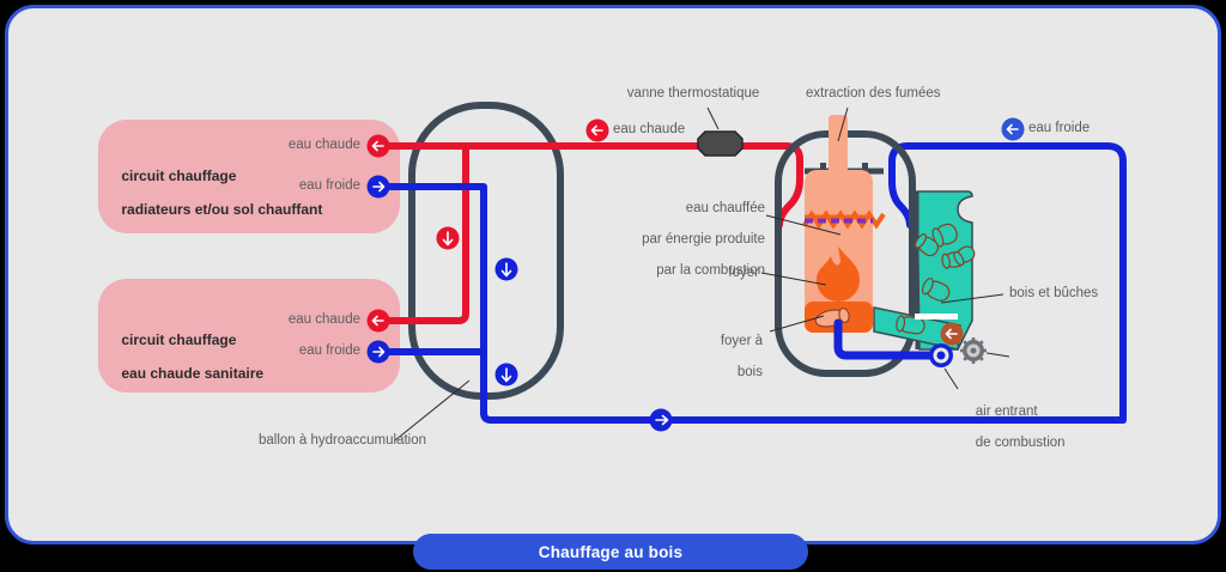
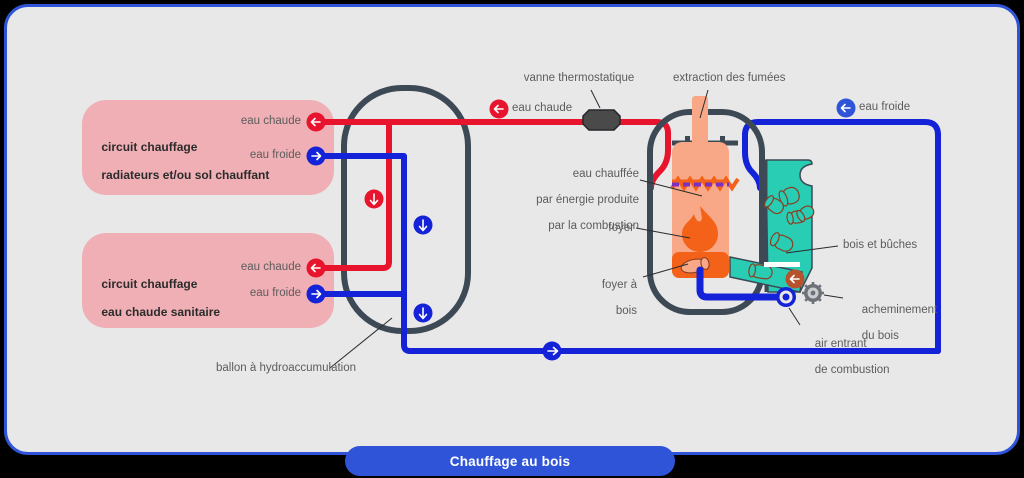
  circuit chauffage
  radiateurs et/ou sol chauffant
  circuit chauffage
  eau chaude sanitaire
  eau chaude
  eau froide
  eau chaude
  eau froide
  ballon à hydroaccumulation
  vanne thermostatique
  extraction des fumées
  eau chaude
  eau froide
  eau chauffée
  par énergie produite
  par la combustion
  foyer
  foyer à
  bois
  bois et bûches
+ acheminement
+ du bois
  air entrant
  de combustion
  Chauffage au bois
